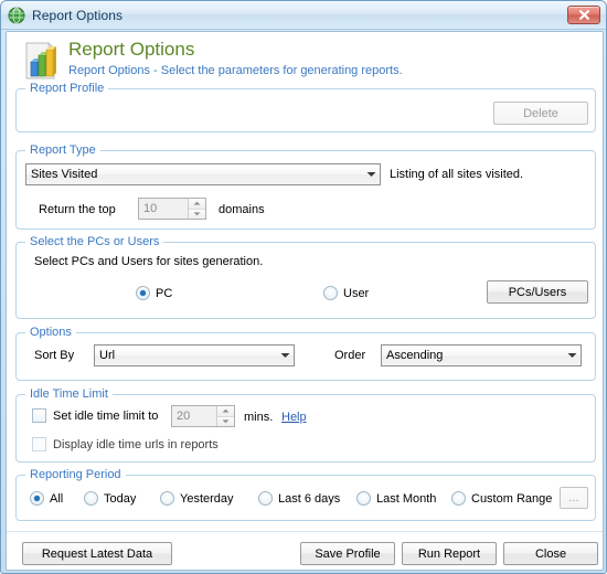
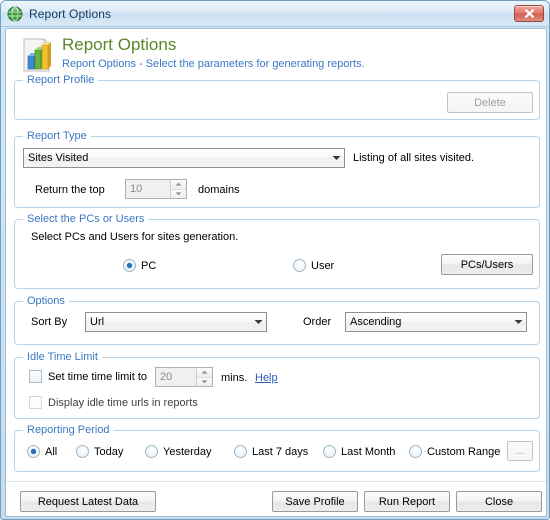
  Report Options
  Report Options
  Report Options - Select the parameters for generating reports.
  Report Profile
  Delete
  Report Type
  Sites Visited
  Listing of all sites visited.
  Return the top
  10
  domains
  Select the PCs or Users
  Select PCs and Users for sites generation.
  PC
  User
  PCs/Users
  Options
  Sort By
  Url
  Order
  Ascending
  Idle Time Limit
- Set idle time limit to
+ Set time time limit to
  20
  mins.
  Help
  Display idle time urls in reports
  Reporting Period
  All
  Today
  Yesterday
- Last 6 days
+ Last 7 days
  Last Month
  Custom Range
  ...
  Request Latest Data
  Save Profile
  Run Report
  Close
